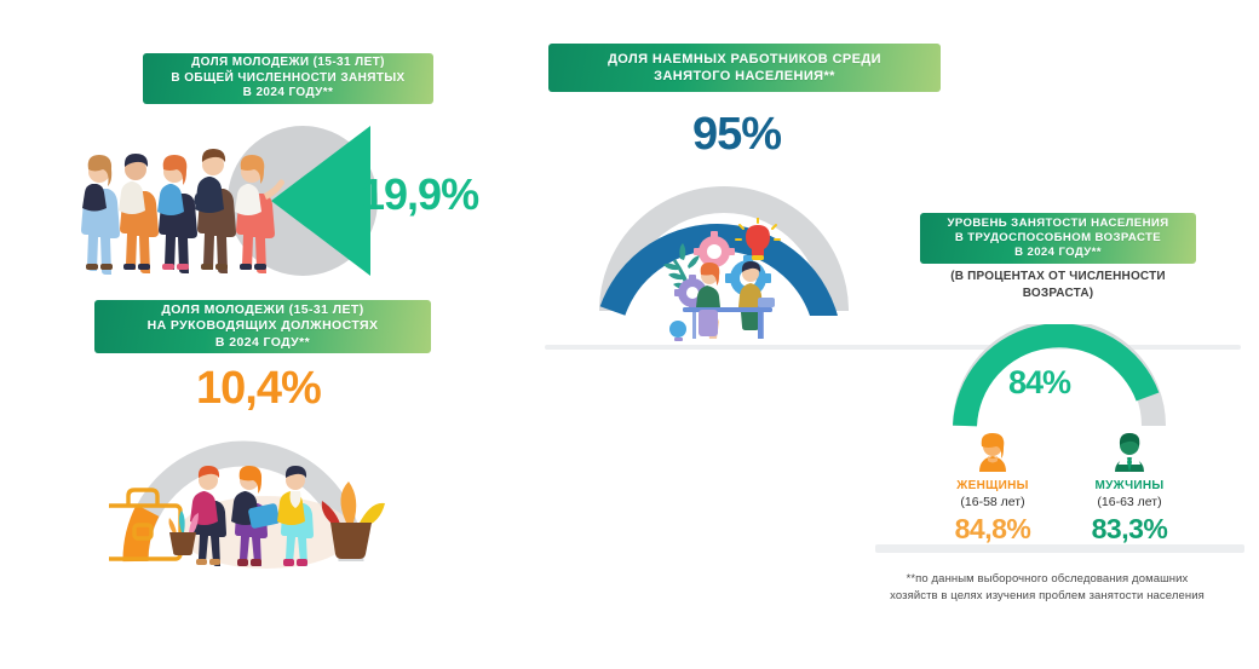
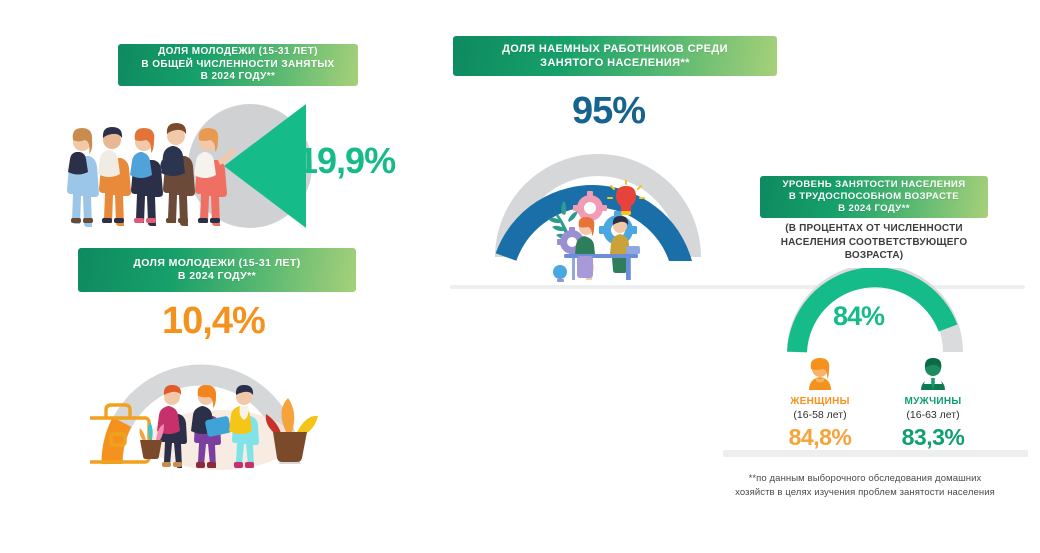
  ДОЛЯ МОЛОДЕЖИ (15-31 ЛЕТ)
  В ОБЩЕЙ ЧИСЛЕННОСТИ ЗАНЯТЫХ
  В 2024 ГОДУ**
  19,9%
  ДОЛЯ МОЛОДЕЖИ (15-31 ЛЕТ)
- НА РУКОВОДЯЩИХ ДОЛЖНОСТЯХ
  В 2024 ГОДУ**
  10,4%
  ДОЛЯ НАЕМНЫХ РАБОТНИКОВ СРЕДИ
  ЗАНЯТОГО НАСЕЛЕНИЯ**
  95%
  УРОВЕНЬ ЗАНЯТОСТИ НАСЕЛЕНИЯ
  В ТРУДОСПОСОБНОМ ВОЗРАСТЕ
  В 2024 ГОДУ**
  (В ПРОЦЕНТАХ ОТ ЧИСЛЕННОСТИ
+ НАСЕЛЕНИЯ СООТВЕТСТВУЮЩЕГО
  ВОЗРАСТА)
  84%
  ЖЕНЩИНЫ
  (16-58 лет)
  84,8%
  МУЖЧИНЫ
  (16-63 лет)
  83,3%
  **по данным выборочного обследования домашних
  хозяйств в целях изучения проблем занятости населения
